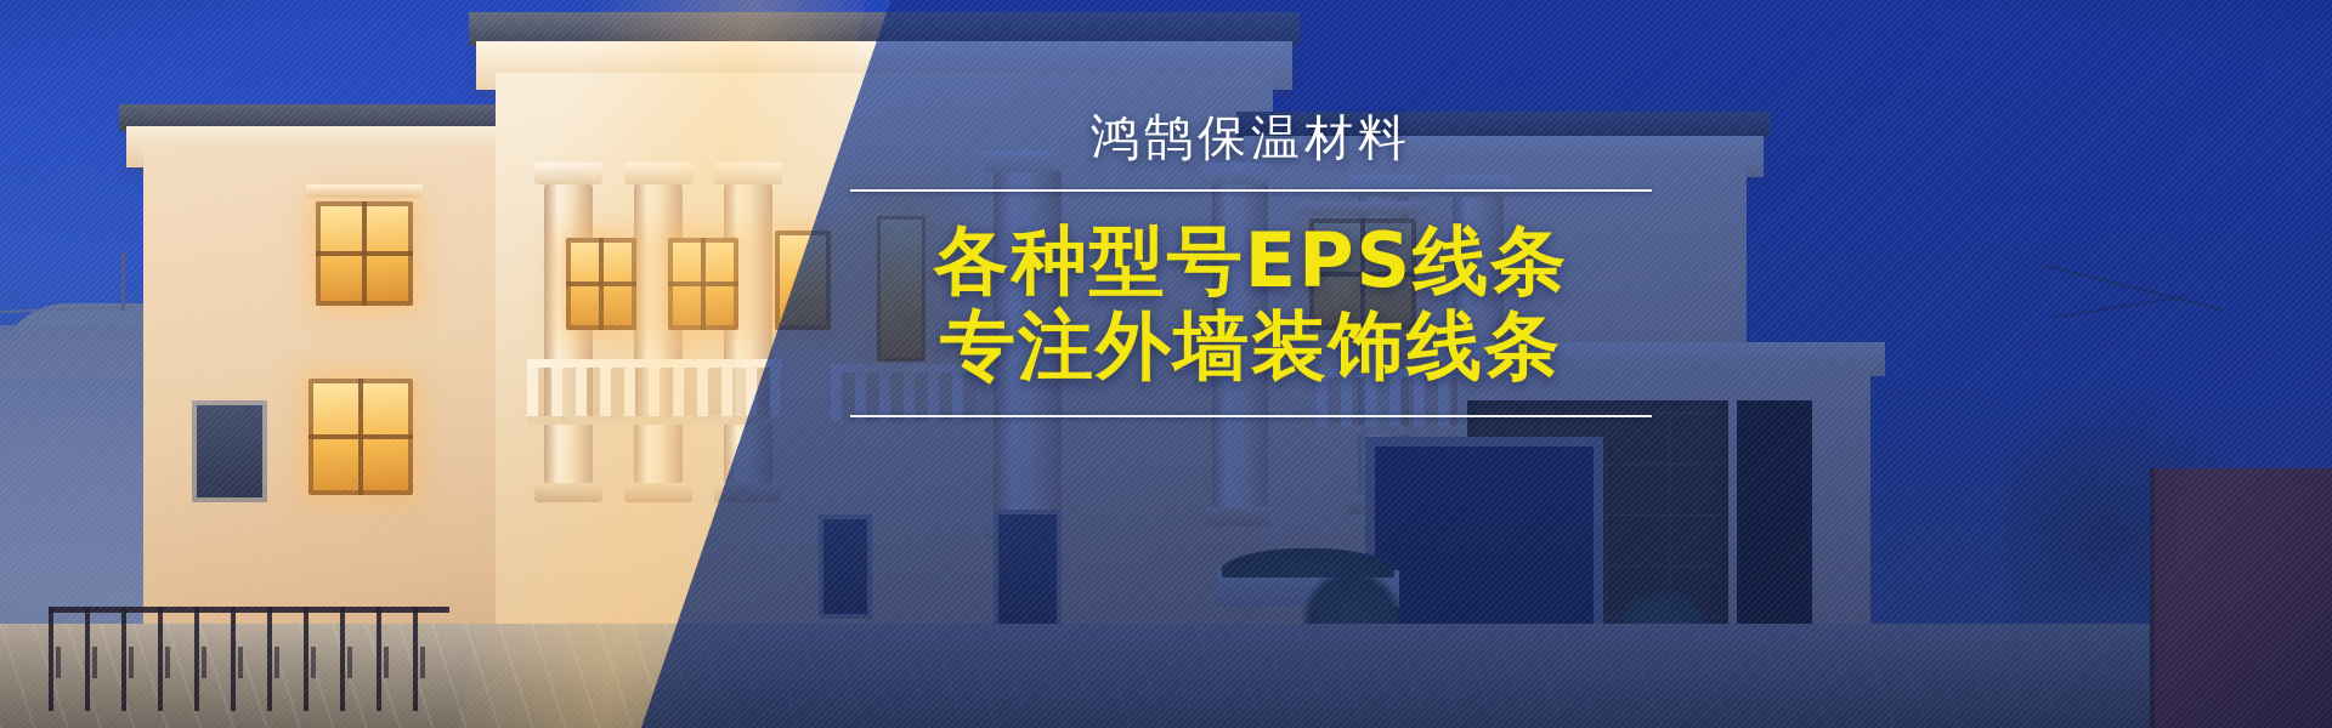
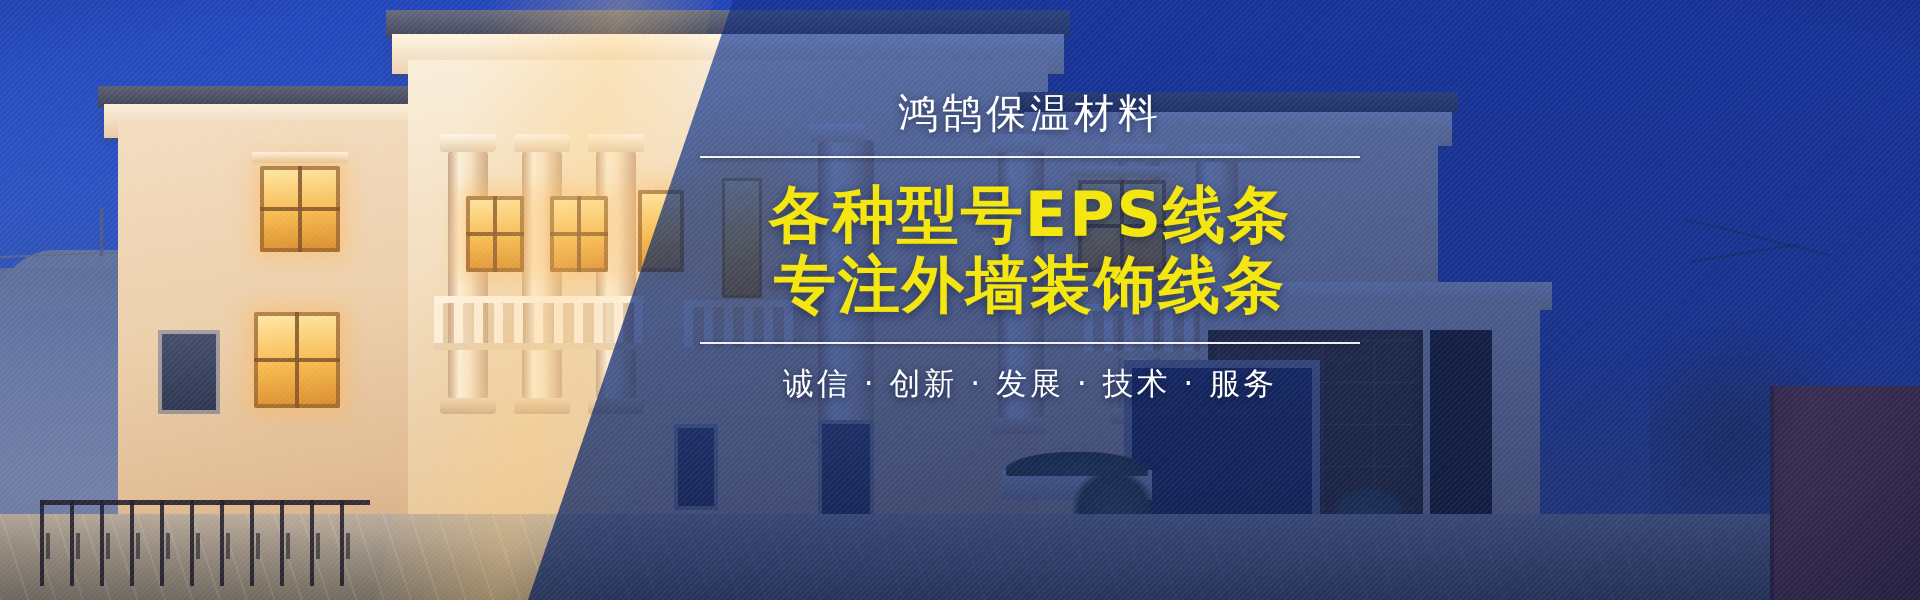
  鸿鹄保温材料
  各种型号EPS线条
  专注外墙装饰线条
+ 诚信 · 创新 · 发展 · 技术 · 服务
